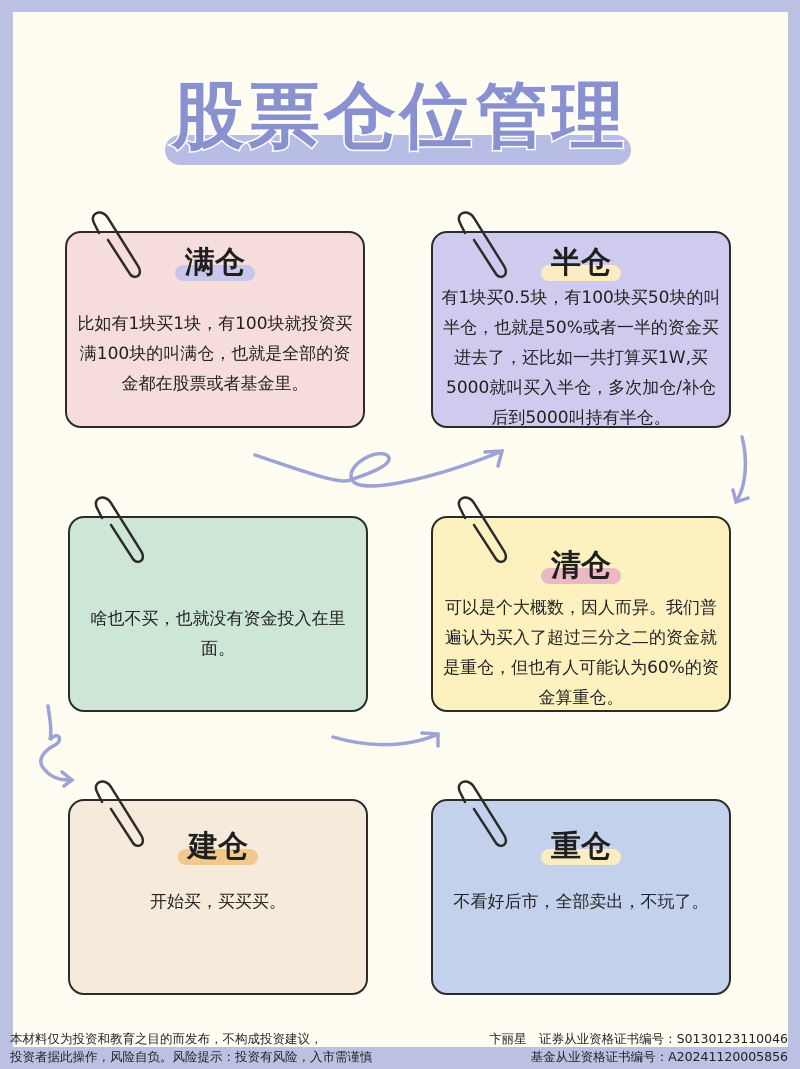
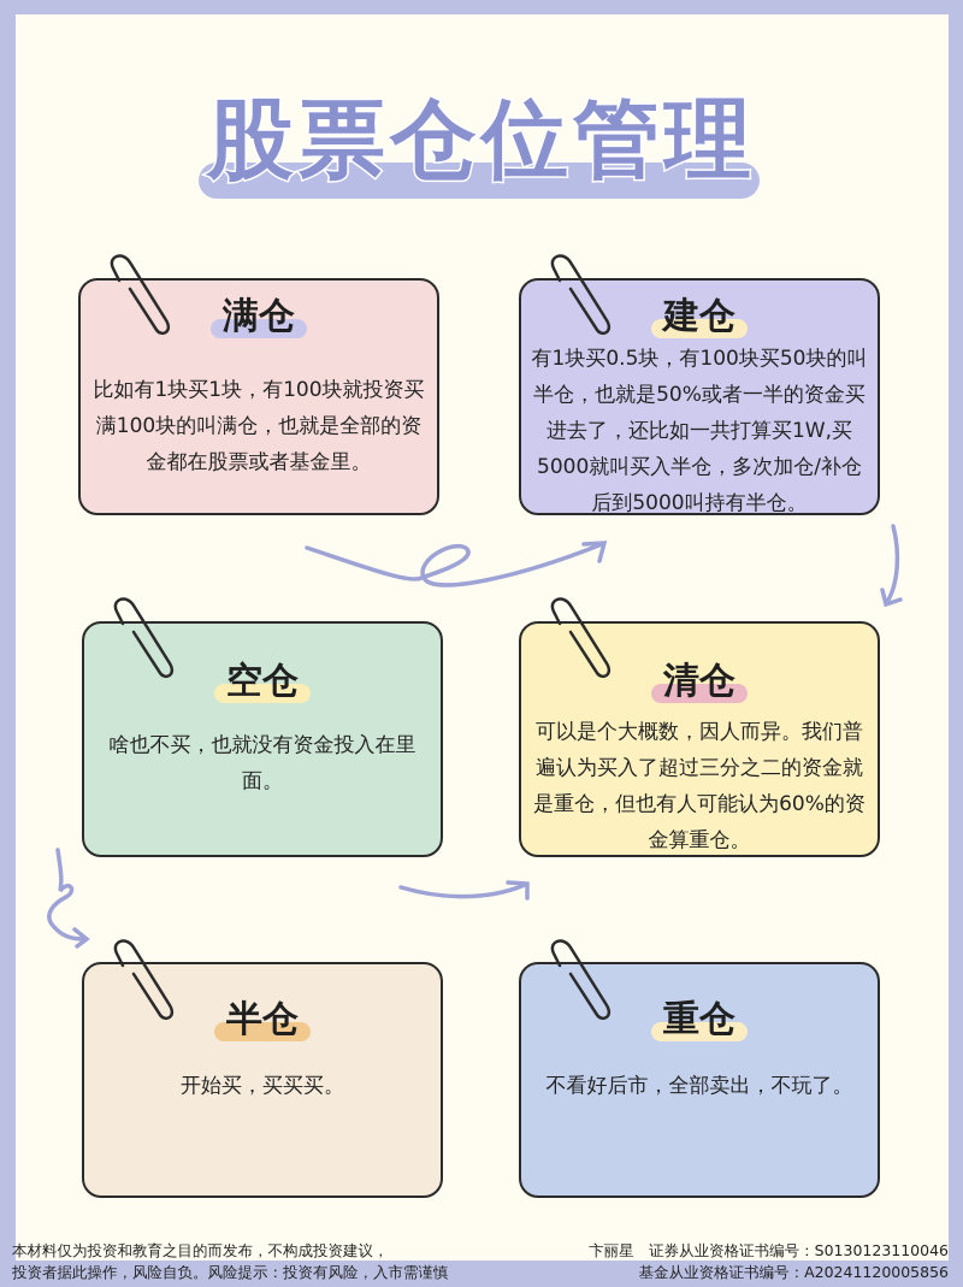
  股票仓位管理
  满仓
  比如有1块买1块，有100块就投资买满100块的叫满仓，也就是全部的资金都在股票或者基金里。
- 半仓
+ 建仓
  有1块买0.5块，有100块买50块的叫半仓，也就是50%或者一半的资金买进去了，还比如一共打算买1W,买5000就叫买入半仓，多次加仓/补仓后到5000叫持有半仓。
+ 空仓
  啥也不买，也就没有资金投入在里面。
  清仓
  可以是个大概数，因人而异。我们普遍认为买入了超过三分之二的资金就是重仓，但也有人可能认为60%的资金算重仓。
- 建仓
+ 半仓
  开始买，买买买。
  重仓
  不看好后市，全部卖出，不玩了。
  本材料仅为投资和教育之目的而发布，不构成投资建议，
  投资者据此操作，风险自负。风险提示：投资有风险，入市需谨慎
  卞丽星 证券从业资格证书编号：S0130123110046
  基金从业资格证书编号：A20241120005856
